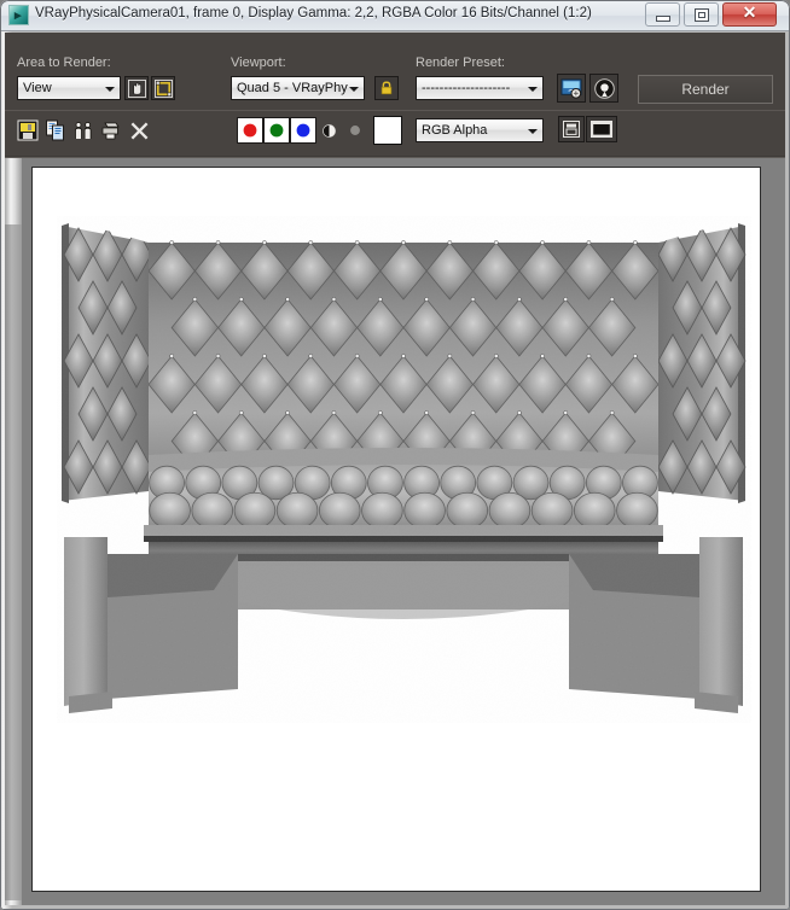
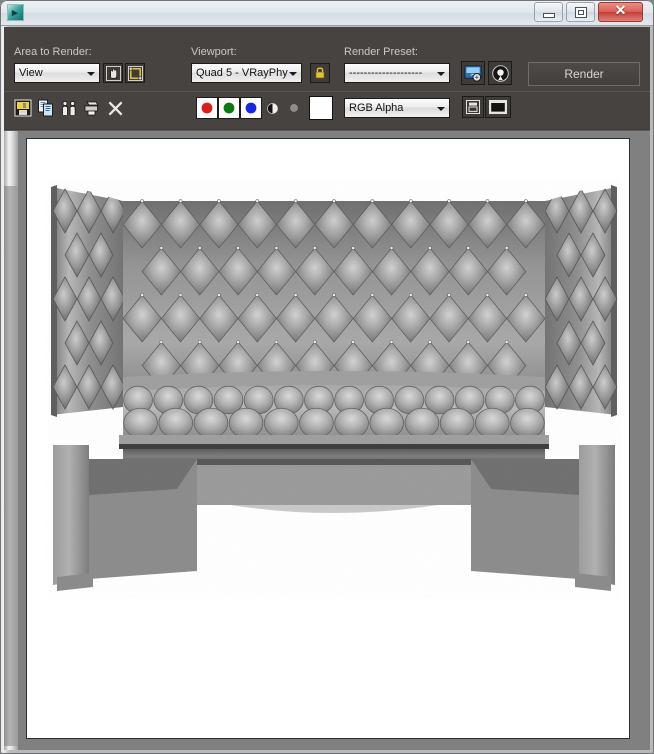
  ▸
- VRayPhysicalCamera01, frame 0, Display Gamma: 2,2, RGBA Color 16 Bits/Channel (1:2)
  ✕
  Area to Render:
  View
  Viewport:
  Quad 5 - VRayPhy
  Render Preset:
  --------------------
  Render
  RGB Alpha
